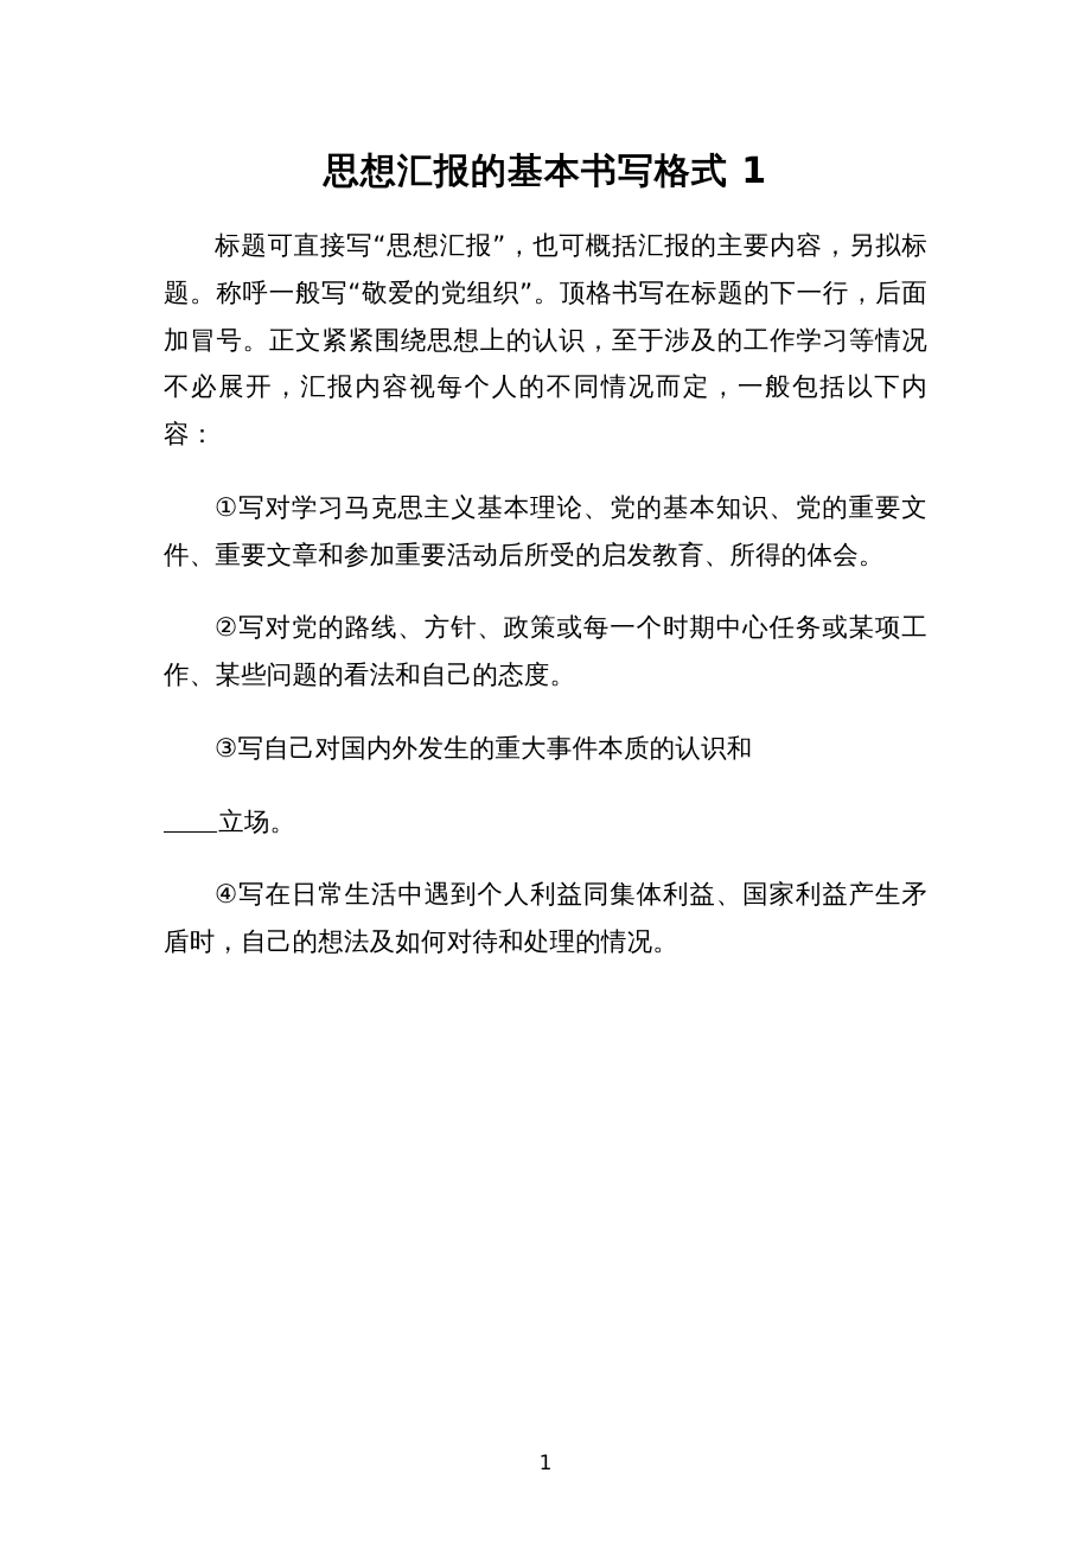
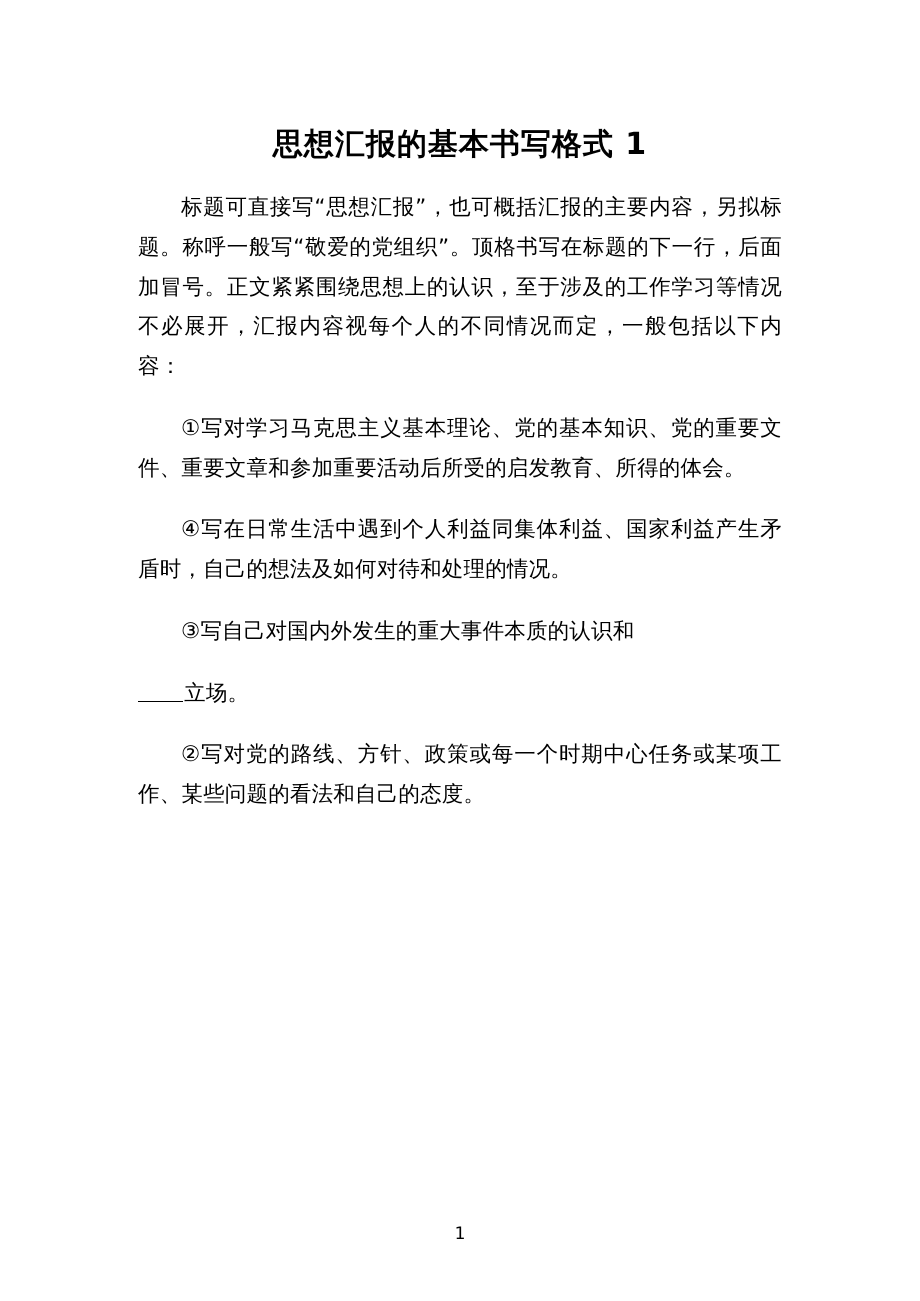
  思想汇报的基本书写格式 1
  标题可直接写“思想汇报”，也可概括汇报的主要内容，另拟标题。称呼一般写“敬爱的党组织”。顶格书写在标题的下一行，后面加冒号。正文紧紧围绕思想上的认识，至于涉及的工作学习等情况不必展开，汇报内容视每个人的不同情况而定，一般包括以下内容：
  ①写对学习马克思主义基本理论、党的基本知识、党的重要文件、重要文章和参加重要活动后所受的启发教育、所得的体会。
- ②写对党的路线、方针、政策或每一个时期中心任务或某项工作、某些问题的看法和自己的态度。
+ ④写在日常生活中遇到个人利益同集体利益、国家利益产生矛盾时，自己的想法及如何对待和处理的情况。
  ③写自己对国内外发生的重大事件本质的认识和
  立场。
- ④写在日常生活中遇到个人利益同集体利益、国家利益产生矛盾时，自己的想法及如何对待和处理的情况。
+ ②写对党的路线、方针、政策或每一个时期中心任务或某项工作、某些问题的看法和自己的态度。
  1
